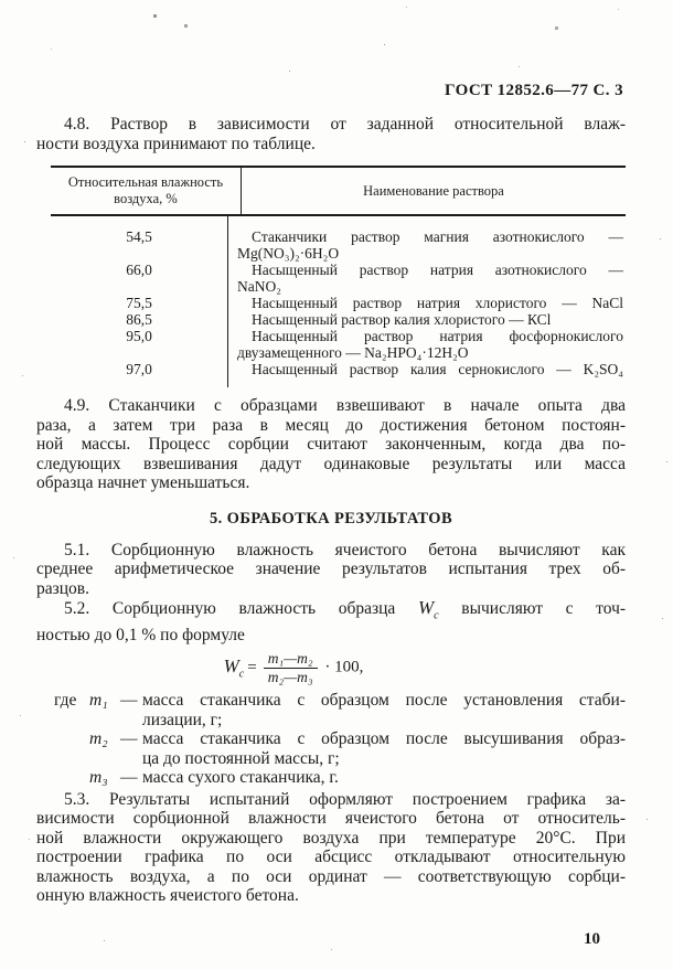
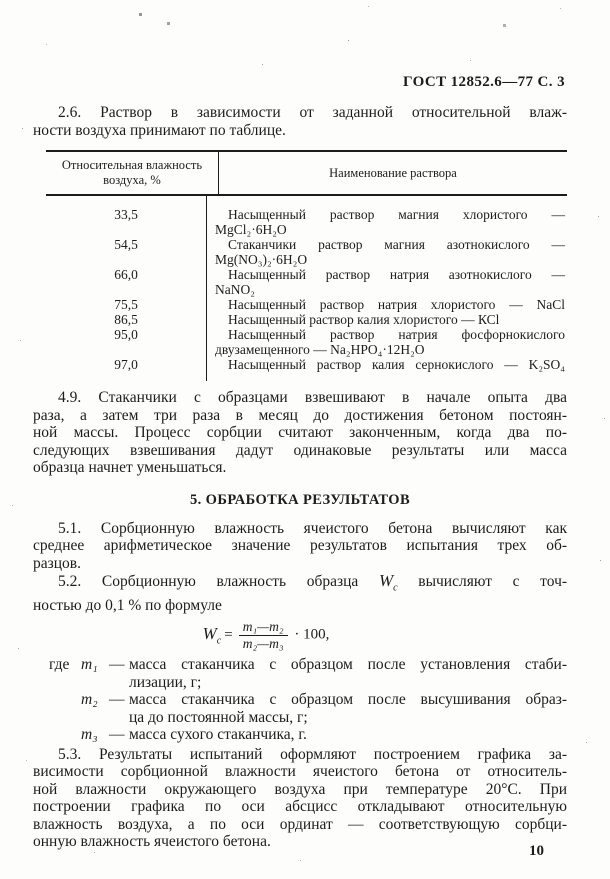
  ГОСТ 12852.6—77 С. 3
- 4.8. Раствор в зависимости от заданной относительной влаж-
+ 2.6. Раствор в зависимости от заданной относительной влаж-
  ности воздуха принимают по таблице.
  Относительная влажность
  воздуха, %
  Наименование раствора
+ 33,5
+ Насыщенный раствор магния хлористого —
+ MgCl₂·6H₂O
  54,5
  Стаканчики раствор магния азотнокислого —
  Mg(NO₃)₂·6H₂O
  66,0
  Насыщенный раствор натрия азотнокислого —
  NaNO₂
  75,5
  Насыщенный раствор натрия хлористого — NaCl
  86,5
  Насыщенный раствор калия хлористого — КСl
  95,0
  Насыщенный раствор натрия фосфорнокислого
  двузамещенного — Na₂HPO₄·12H₂O
  97,0
  Насыщенный раствор калия сернокислого — K₂SO₄
  4.9. Стаканчики с образцами взвешивают в начале опыта два
  раза, а затем три раза в месяц до достижения бетоном постоян-
  ной массы. Процесс сорбции считают законченным, когда два по-
  следующих взвешивания дадут одинаковые результаты или масса
  образца начнет уменьшаться.
  5. ОБРАБОТКА РЕЗУЛЬТАТОВ
  5.1. Сорбционную влажность ячеистого бетона вычисляют как
  среднее арифметическое значение результатов испытания трех об-
  разцов.
  5.2. Сорбционную влажность образца Wс вычисляют с точ-
  ностью до 0,1 % по формуле
  Wс= m₁—m₂
  m₂—m₃
  · 100,
  где
  m₁
  —
  масса стаканчика с образцом после установления стаби-
  лизации, г;
  m₂
  —
  масса стаканчика с образцом после высушивания образ-
  ца до постоянной массы, г;
  m₃
  —
  масса сухого стаканчика, г.
  5.3. Результаты испытаний оформляют построением графика за-
  висимости сорбционной влажности ячеистого бетона от относитель-
  ной влажности окружающего воздуха при температуре 20°С. При
  построении графика по оси абсцисс откладывают относительную
  влажность воздуха, а по оси ординат — соответствующую сорбци-
  онную влажность ячеистого бетона.
  10
